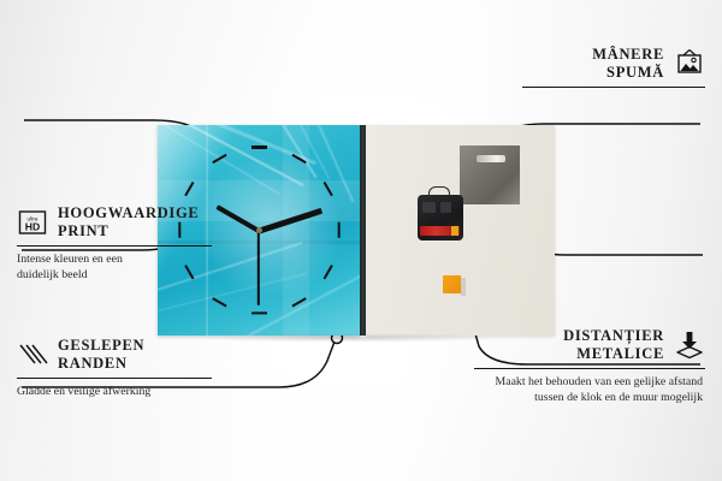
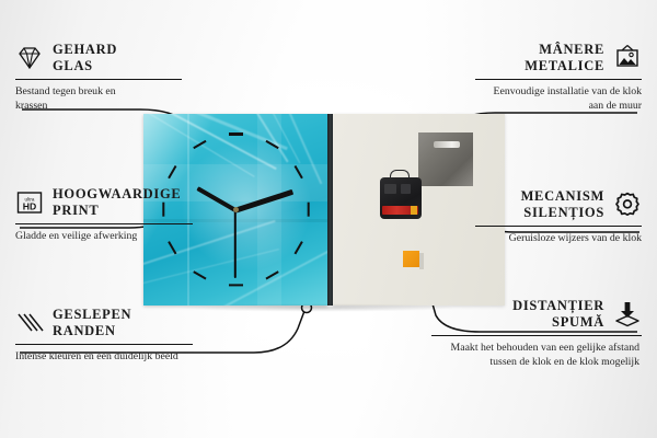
+ GEHARD
+ GLAS
+ Bestand tegen breuk en krassen
  HD
  HOOGWAARDIGE
  PRINT
- Intense kleuren en een duidelijk beeld
+ Gladde en veilige afwerking
  GESLEPEN
  RANDEN
- Gladde en veilige afwerking
+ Intense kleuren en een duidelijk beeld
  MÂNERE
- SPUMĂ
+ METALICE
+ Eenvoudige installatie van de klok aan de muur
+ MECANISM
+ SILENȚIOS
+ Geruisloze wijzers van de klok
  DISTANȚIER
- METALICE
+ SPUMĂ
- Maakt het behouden van een gelijke afstand tussen de klok en de muur mogelijk
+ Maakt het behouden van een gelijke afstand tussen de klok en de klok mogelijk
